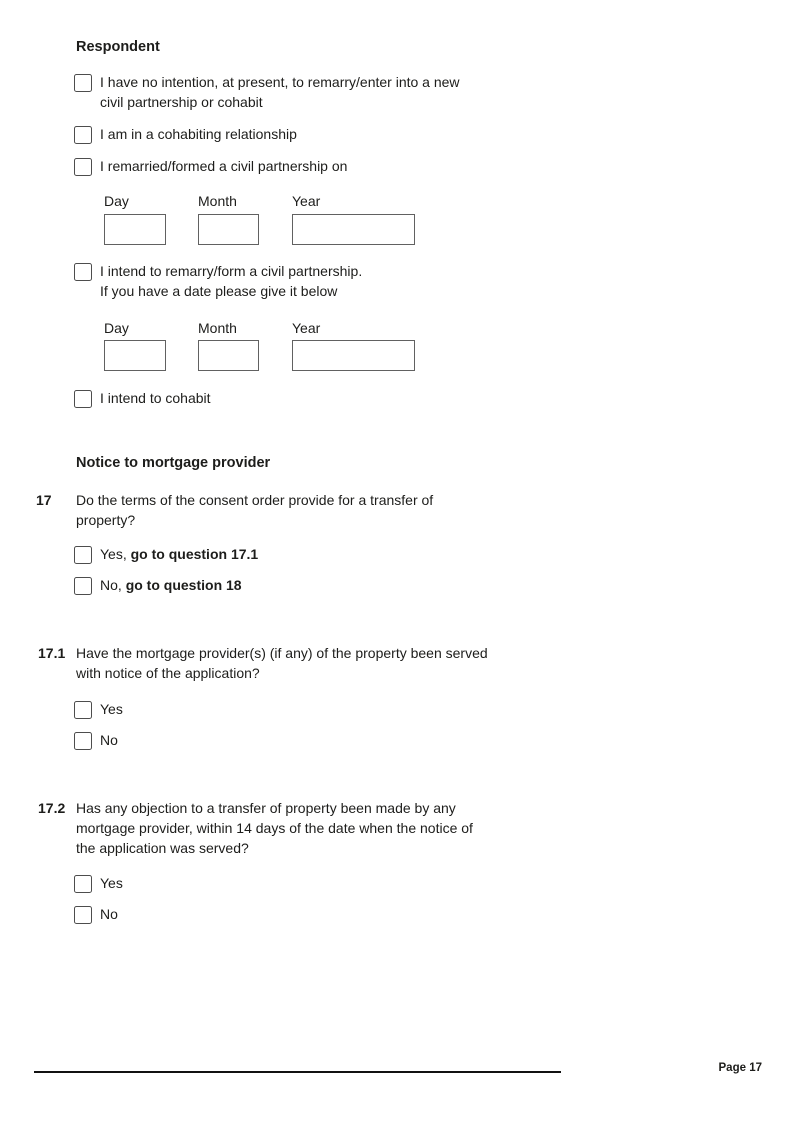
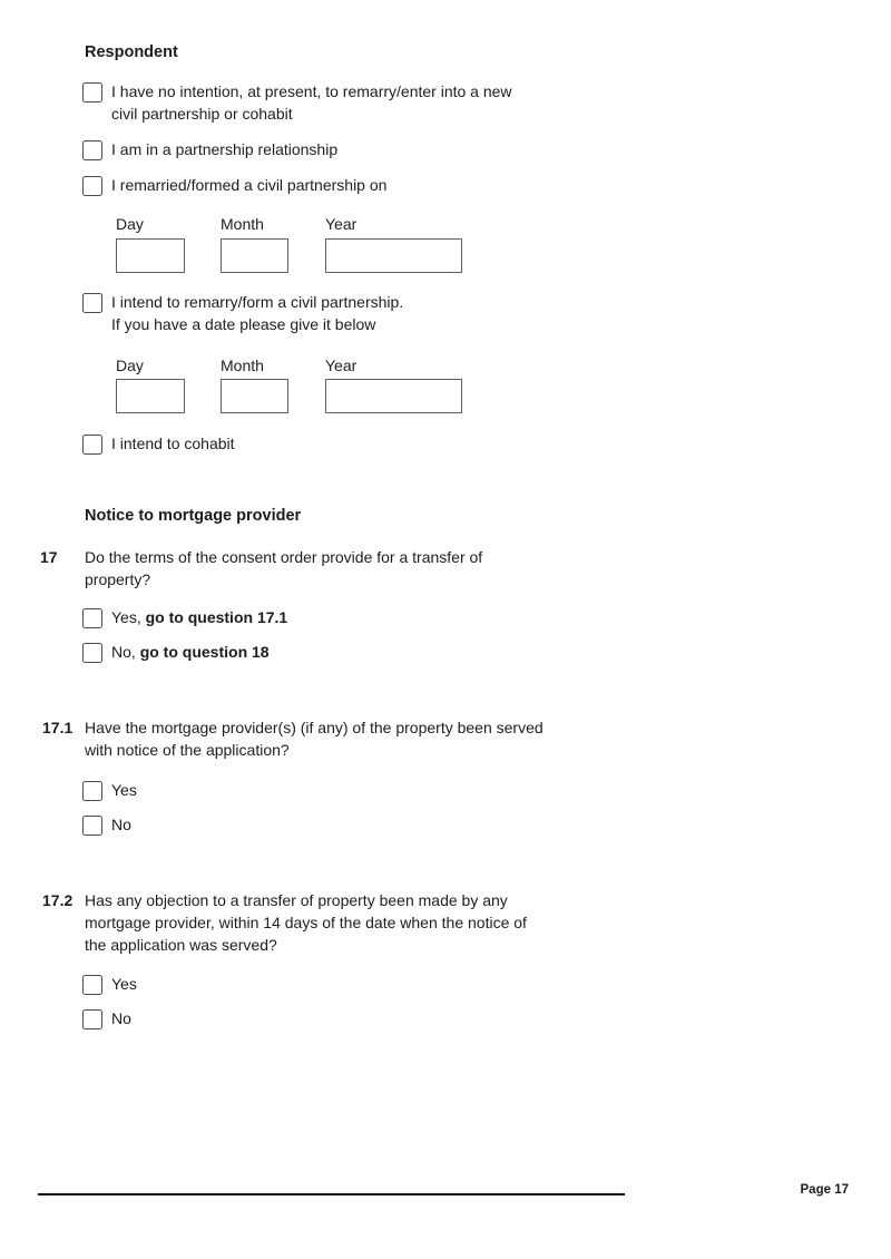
  Respondent
  I have no intention, at present, to remarry/enter into a new
  civil partnership or cohabit
- I am in a cohabiting relationship
+ I am in a partnership relationship
  I remarried/formed a civil partnership on
  Day
  Month
  Year
  I intend to remarry/form a civil partnership.
  If you have a date please give it below
  Day
  Month
  Year
  I intend to cohabit
  Notice to mortgage provider
  17
  Do the terms of the consent order provide for a transfer of
  property?
  Yes, go to question 17.1
  No, go to question 18
  17.1
  Have the mortgage provider(s) (if any) of the property been served
  with notice of the application?
  Yes
  No
  17.2
  Has any objection to a transfer of property been made by any
  mortgage provider, within 14 days of the date when the notice of
  the application was served?
  Yes
  No
  Page 17
